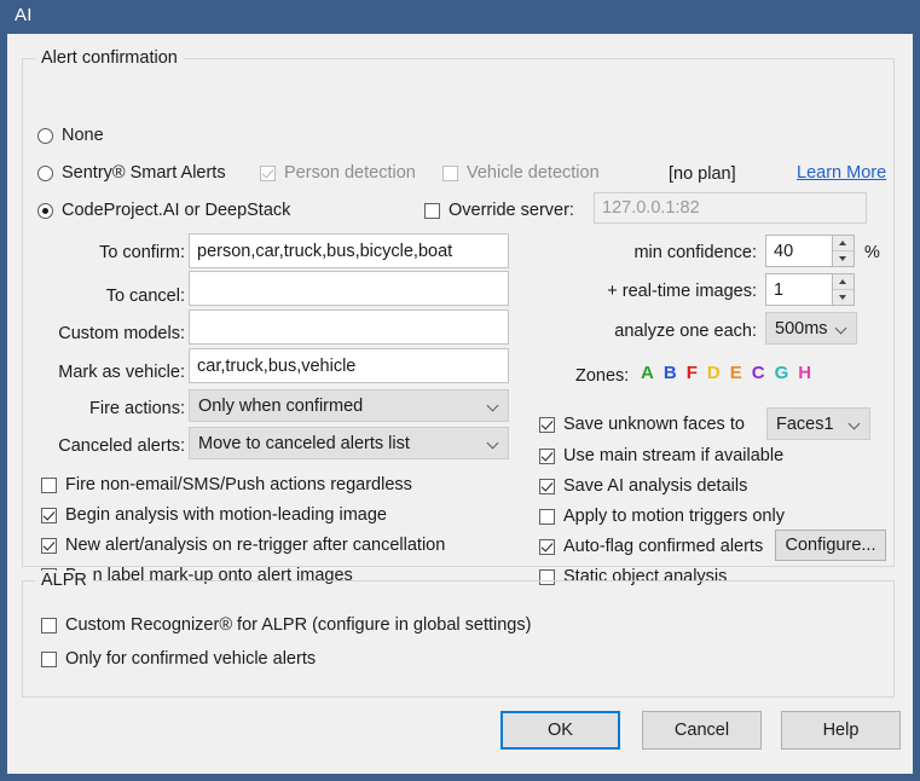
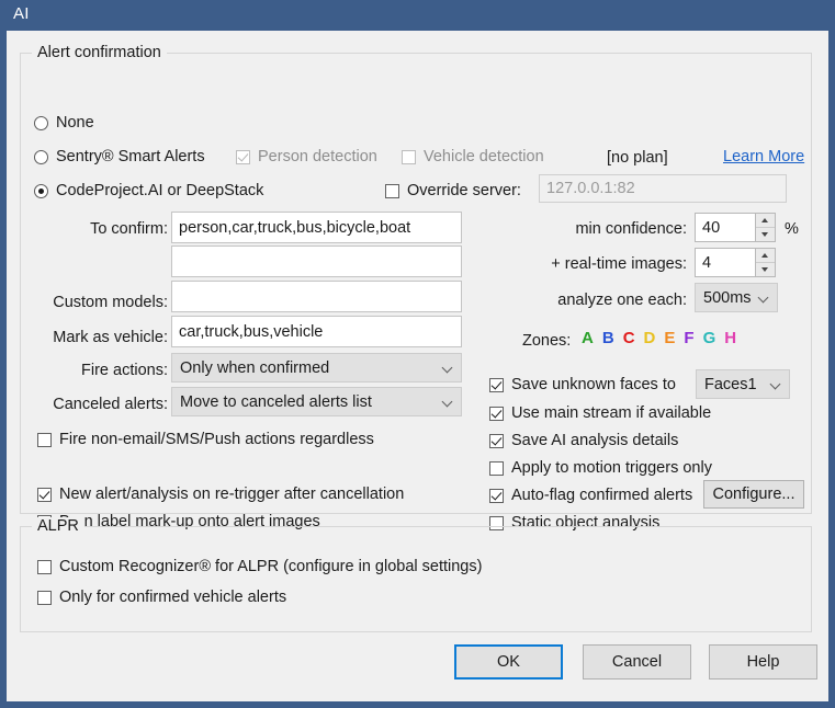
  AI
  Alert confirmation
  None
  Sentry® Smart Alerts
  CodeProject.AI or DeepStack
  Person detection
  Vehicle detection
  [no plan]
  Learn More
  Override server:
  127.0.0.1:82
  To confirm:
  person,car,truck,bus,bicycle,boat
- To cancel:
  Custom models:
  Mark as vehicle:
  car,truck,bus,vehicle
  Fire actions:
  Only when confirmed
  Canceled alerts:
  Move to canceled alerts list
  min confidence:
  40
  %
  + real-time images:
- 1
+ 4
  analyze one each:
  500ms
  Zones:
  A
  B
- F
+ C
  D
  E
- C
+ F
  G
  H
  Save unknown faces to
  Faces1
  Use main stream if available
  Save AI analysis details
  Apply to motion triggers only
  Auto-flag confirmed alerts
  Configure...
  Static object analysis
  Fire non-email/SMS/Push actions regardless
- Begin analysis with motion-leading image
  New alert/analysis on re-trigger after cancellation
  n label mark-up onto alert images
  ALPR
  Custom Recognizer® for ALPR (configure in global settings)
  Only for confirmed vehicle alerts
  OK
  Cancel
  Help
